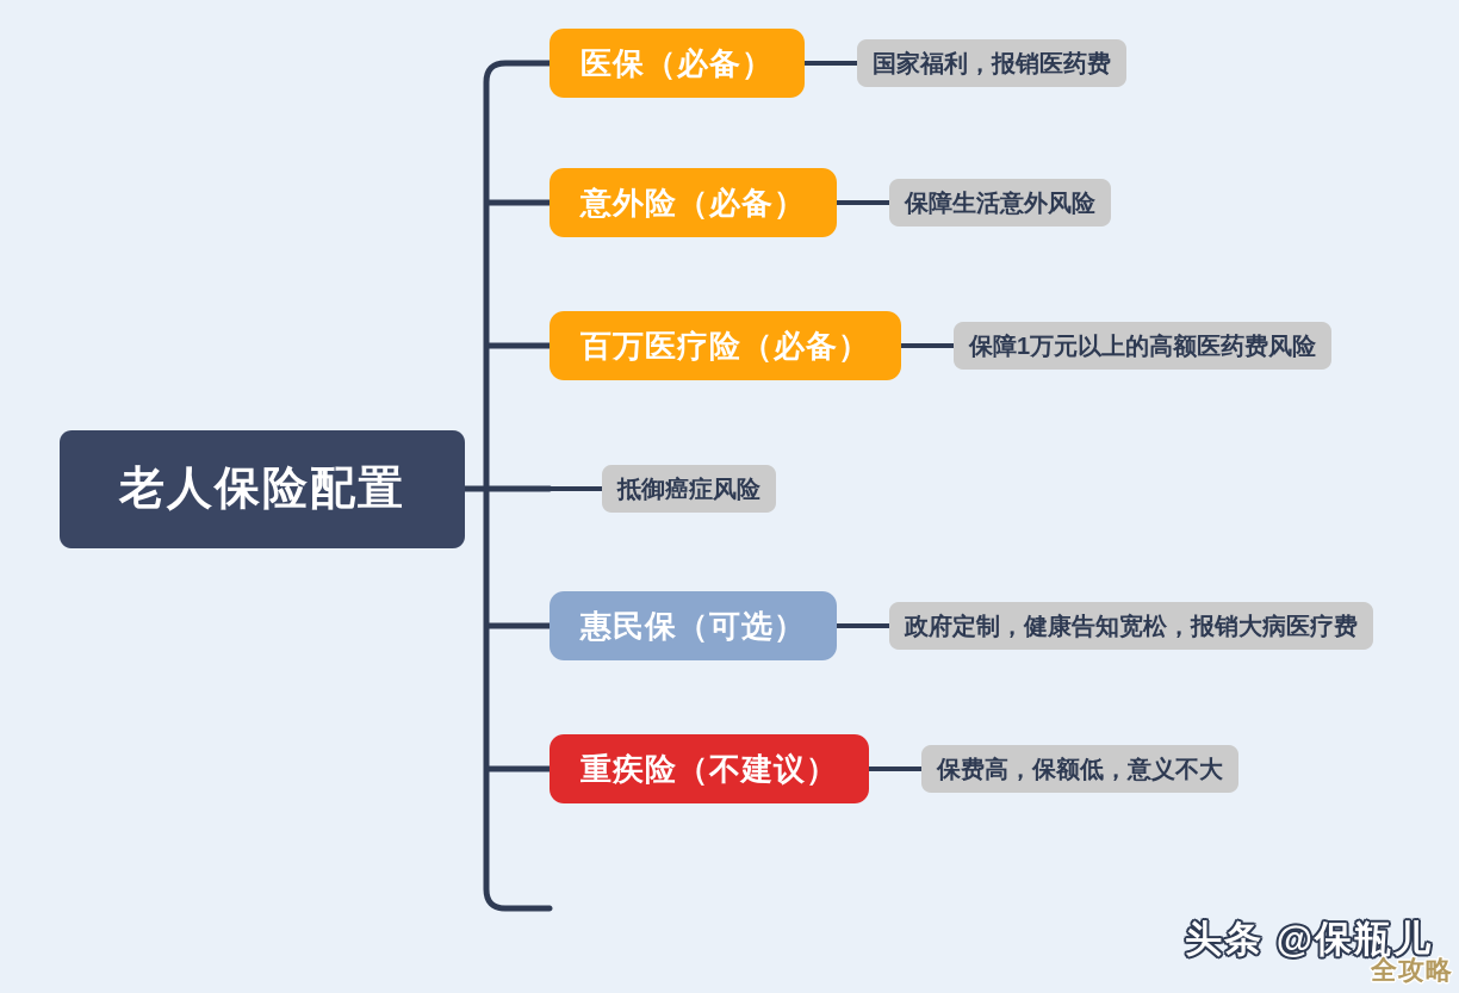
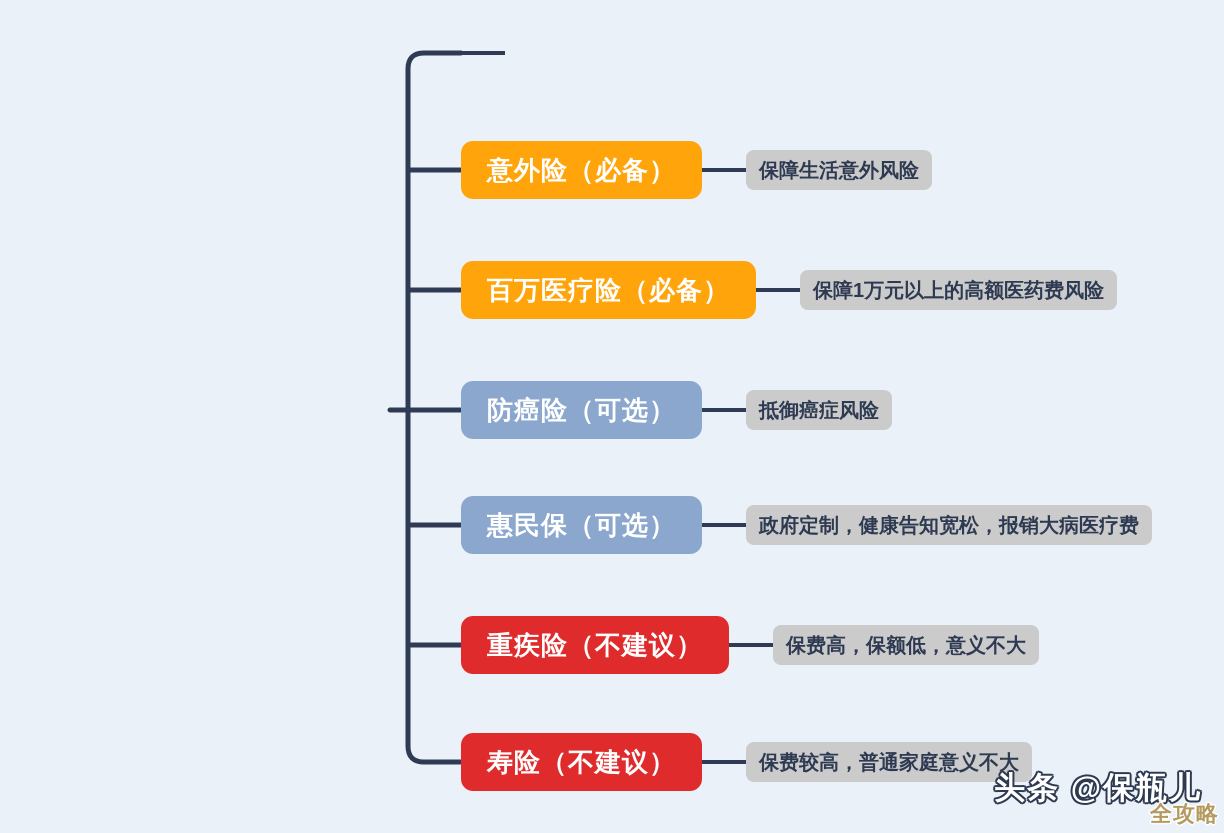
- 老人保险配置
- 医保（必备）
- 国家福利，报销医药费
  意外险（必备）
  保障生活意外风险
  百万医疗险（必备）
  保障1万元以上的高额医药费风险
+ 防癌险（可选）
  抵御癌症风险
  惠民保（可选）
  政府定制，健康告知宽松，报销大病医疗费
  重疾险（不建议）
  保费高，保额低，意义不大
+ 寿险（不建议）
+ 保费较高，普通家庭意义不大
  头条 @保瓶儿
  全攻略
